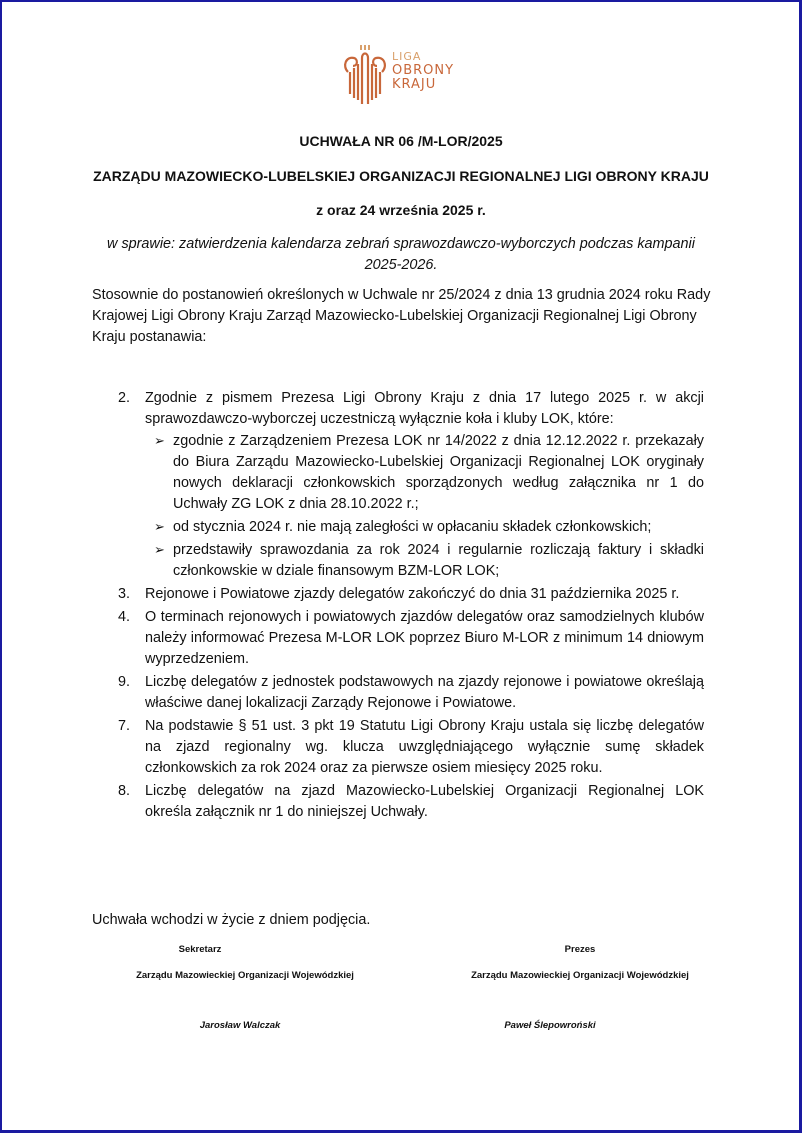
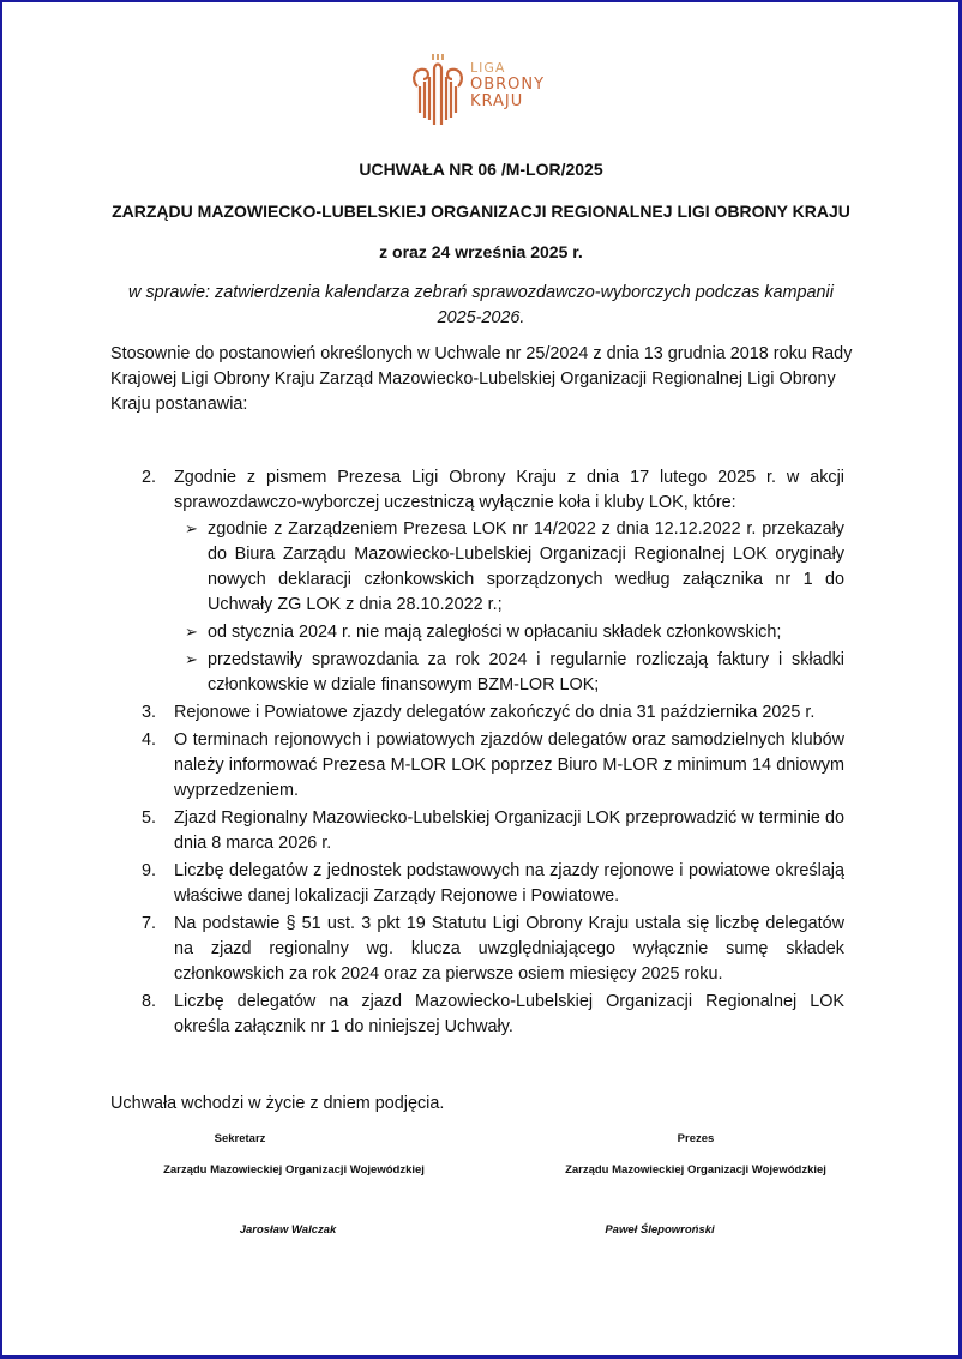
  LIGA
  OBRONY
  KRAJU
  UCHWAŁA NR 06 /M-LOR/2025
  ZARZĄDU MAZOWIECKO-LUBELSKIEJ ORGANIZACJI REGIONALNEJ LIGI OBRONY KRAJU
  z oraz 24 września 2025 r.
  w sprawie: zatwierdzenia kalendarza zebrań sprawozdawczo-wyborczych podczas kampanii
  2025-2026.
- Stosownie do postanowień określonych w Uchwale nr 25/2024 z dnia 13 grudnia 2024 roku Rady Krajowej Ligi Obrony Kraju Zarząd Mazowiecko-Lubelskiej Organizacji Regionalnej Ligi Obrony Kraju postanawia:
+ Stosownie do postanowień określonych w Uchwale nr 25/2024 z dnia 13 grudnia 2018 roku Rady Krajowej Ligi Obrony Kraju Zarząd Mazowiecko-Lubelskiej Organizacji Regionalnej Ligi Obrony Kraju postanawia:
  2.
  Zgodnie z pismem Prezesa Ligi Obrony Kraju z dnia 17 lutego 2025 r. w akcji sprawozdawczo-wyborczej uczestniczą wyłącznie koła i kluby LOK, które:
  ➢
  zgodnie z Zarządzeniem Prezesa LOK nr 14/2022 z dnia 12.12.2022 r. przekazały do Biura Zarządu Mazowiecko-Lubelskiej Organizacji Regionalnej LOK oryginały nowych deklaracji członkowskich sporządzonych według załącznika nr 1 do Uchwały ZG LOK z dnia 28.10.2022 r.;
  ➢
  od stycznia 2024 r. nie mają zaległości w opłacaniu składek członkowskich;
  ➢
  przedstawiły sprawozdania za rok 2024 i regularnie rozliczają faktury i składki członkowskie w dziale finansowym BZM-LOR LOK;
  3.
  Rejonowe i Powiatowe zjazdy delegatów zakończyć do dnia 31 października 2025 r.
  4.
  O terminach rejonowych i powiatowych zjazdów delegatów oraz samodzielnych klubów należy informować Prezesa M-LOR LOK poprzez Biuro M-LOR z minimum 14 dniowym wyprzedzeniem.
+ 5.
+ Zjazd Regionalny Mazowiecko-Lubelskiej Organizacji LOK przeprowadzić w terminie do dnia 8 marca 2026 r.
  9.
  Liczbę delegatów z jednostek podstawowych na zjazdy rejonowe i powiatowe określają właściwe danej lokalizacji Zarządy Rejonowe i Powiatowe.
  7.
  Na podstawie § 51 ust. 3 pkt 19 Statutu Ligi Obrony Kraju ustala się liczbę delegatów na zjazd regionalny wg. klucza uwzględniającego wyłącznie sumę składek członkowskich za rok 2024 oraz za pierwsze osiem miesięcy 2025 roku.
  8.
  Liczbę delegatów na zjazd Mazowiecko-Lubelskiej Organizacji Regionalnej LOK określa załącznik nr 1 do niniejszej Uchwały.
  Uchwała wchodzi w życie z dniem podjęcia.
  Sekretarz
  Zarządu Mazowieckiej Organizacji Wojewódzkiej
  Jarosław Walczak
  Prezes
  Zarządu Mazowieckiej Organizacji Wojewódzkiej
  Paweł Ślepowroński
